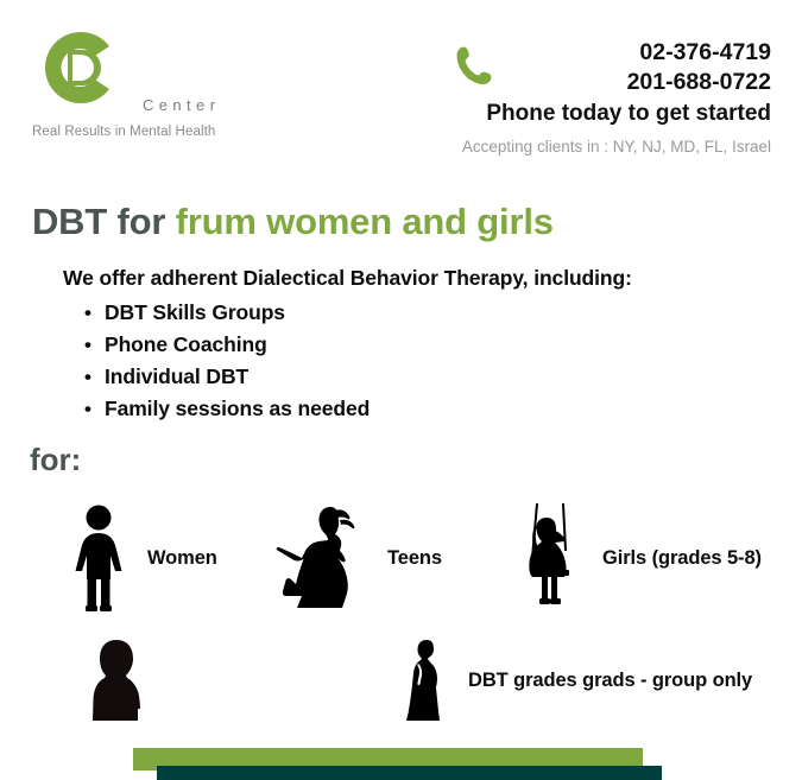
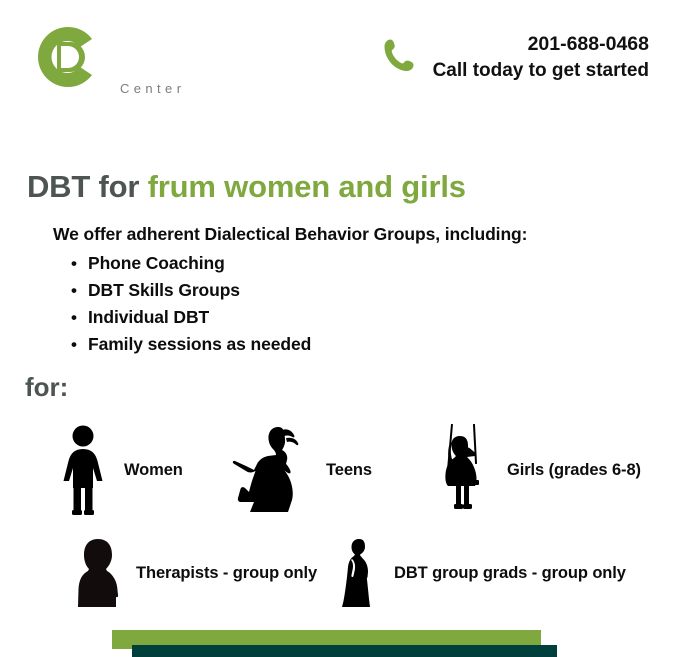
  Center
- Real Results in Mental Health
- 02-376-4719
- 201-688-0722
+ 201-688-0468
- Phone today to get started
+ Call today to get started
- Accepting clients in : NY, NJ, MD, FL, Israel
  DBT for frum women and girls
- We offer adherent Dialectical Behavior Therapy, including:
+ We offer adherent Dialectical Behavior Groups, including:
  •
- DBT Skills Groups
+ Phone Coaching
  •
- Phone Coaching
+ DBT Skills Groups
  •
  Individual DBT
  •
  Family sessions as needed
  for:
  Women
  Teens
- Girls (grades 5-8)
+ Girls (grades 6-8)
+ Therapists - group only
- DBT grades grads - group only
+ DBT group grads - group only
